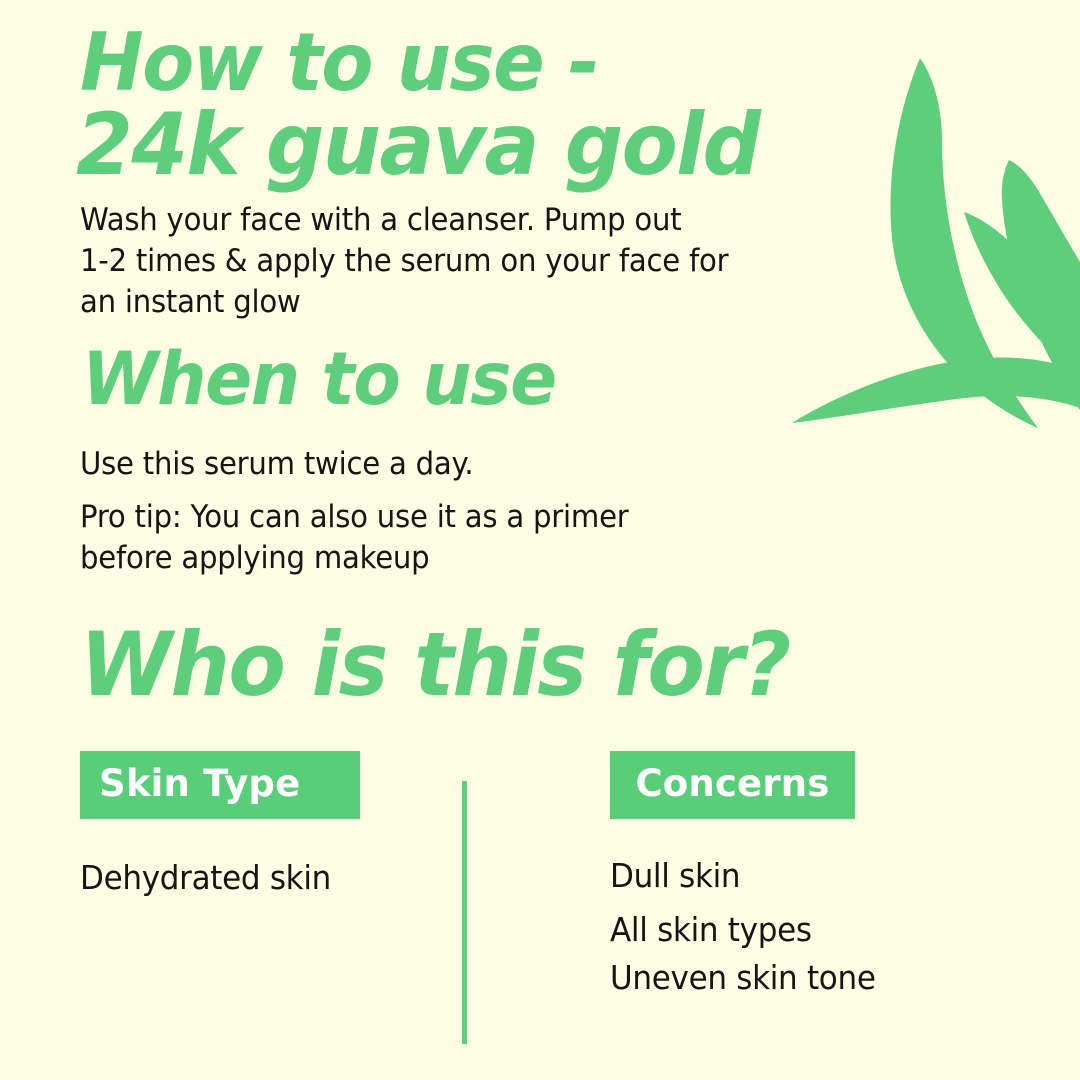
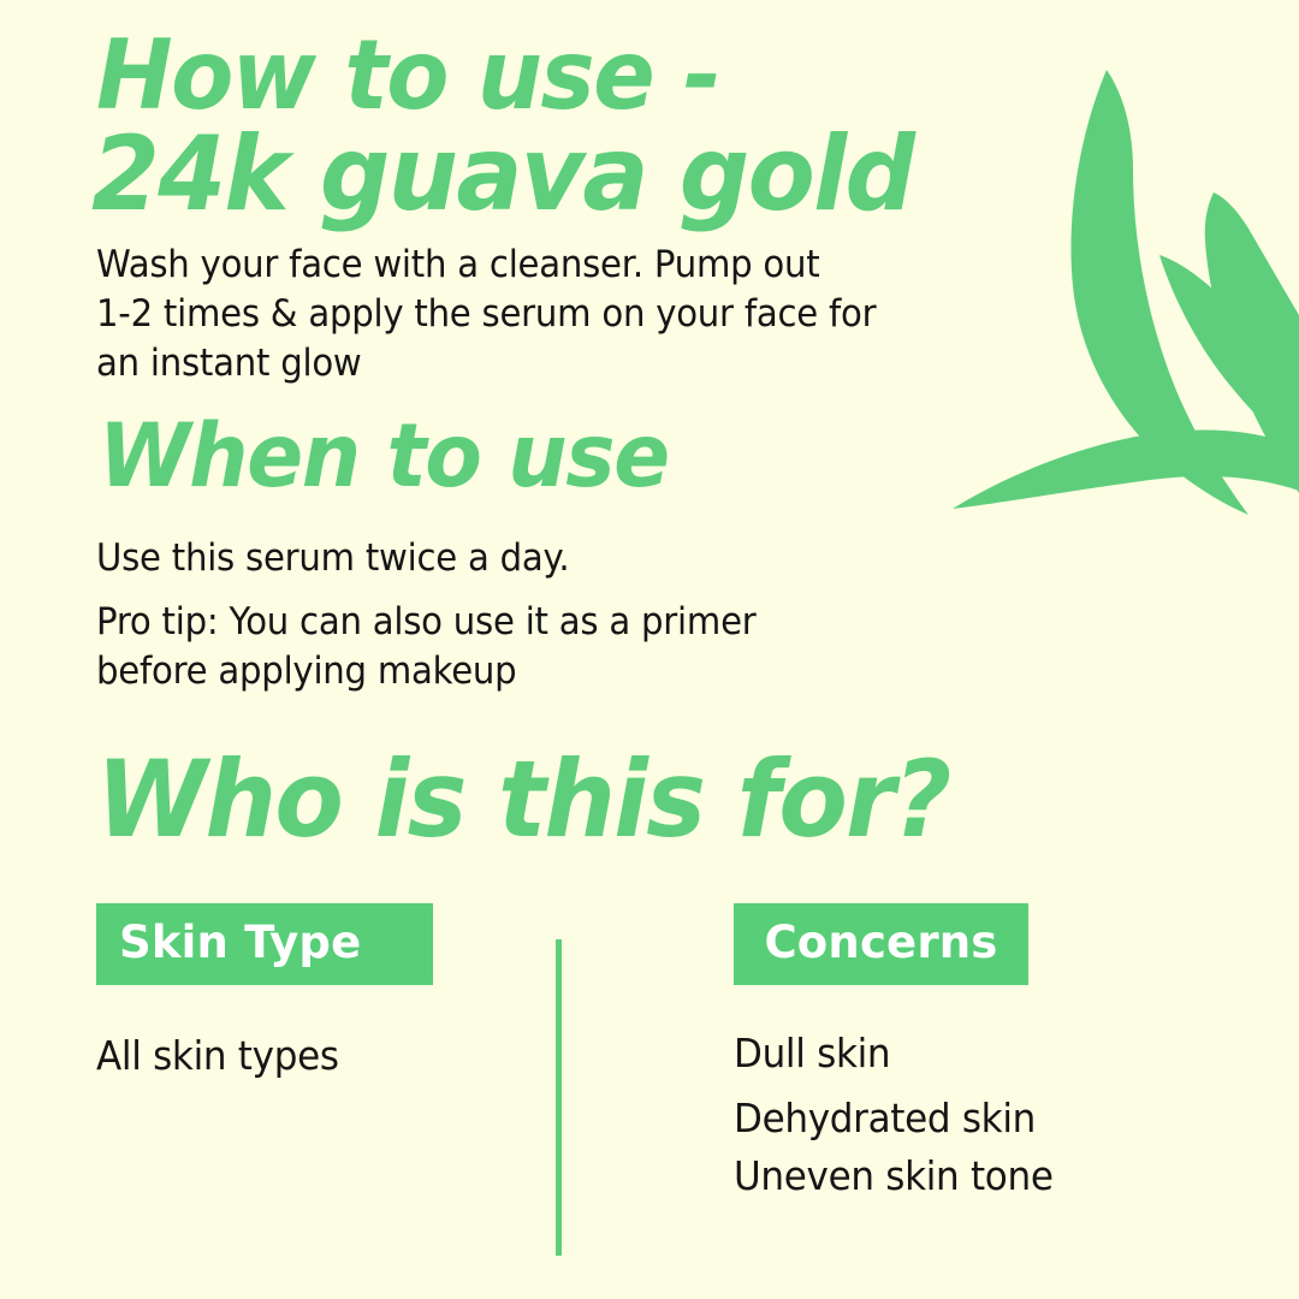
  How to use -
  24k guava gold
  Wash your face with a cleanser. Pump out
  1-2 times & apply the serum on your face for
  an instant glow
  When to use
  Use this serum twice a day.
  Pro tip: You can also use it as a primer
  before applying makeup
  Who is this for?
  Skin Type
  Concerns
- Dehydrated skin
+ All skin types
  Dull skin
- All skin types
+ Dehydrated skin
  Uneven skin tone
